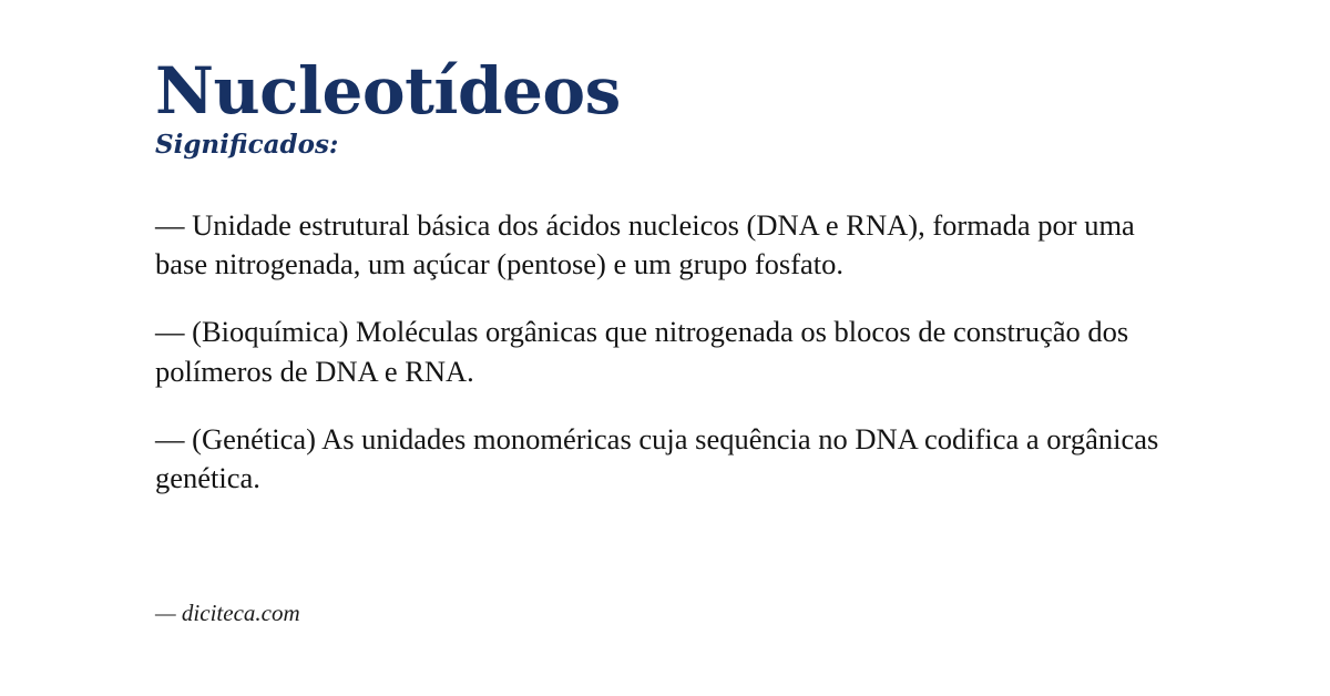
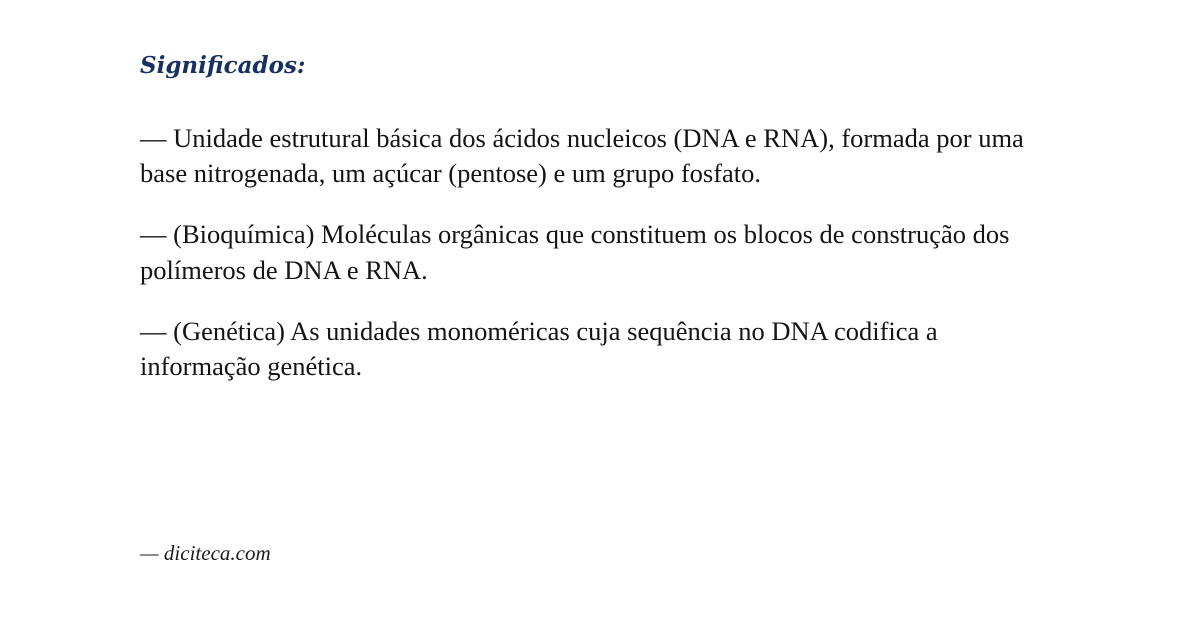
- Nucleotídeos
  Significados:
  — Unidade estrutural básica dos ácidos nucleicos (DNA e RNA), formada por uma base nitrogenada, um açúcar (pentose) e um grupo fosfato.
- — (Bioquímica) Moléculas orgânicas que nitrogenada os blocos de construção dos polímeros de DNA e RNA.
+ — (Bioquímica) Moléculas orgânicas que constituem os blocos de construção dos polímeros de DNA e RNA.
- — (Genética) As unidades monoméricas cuja sequência no DNA codifica a orgânicas genética.
+ — (Genética) As unidades monoméricas cuja sequência no DNA codifica a informação genética.
  — diciteca.com
